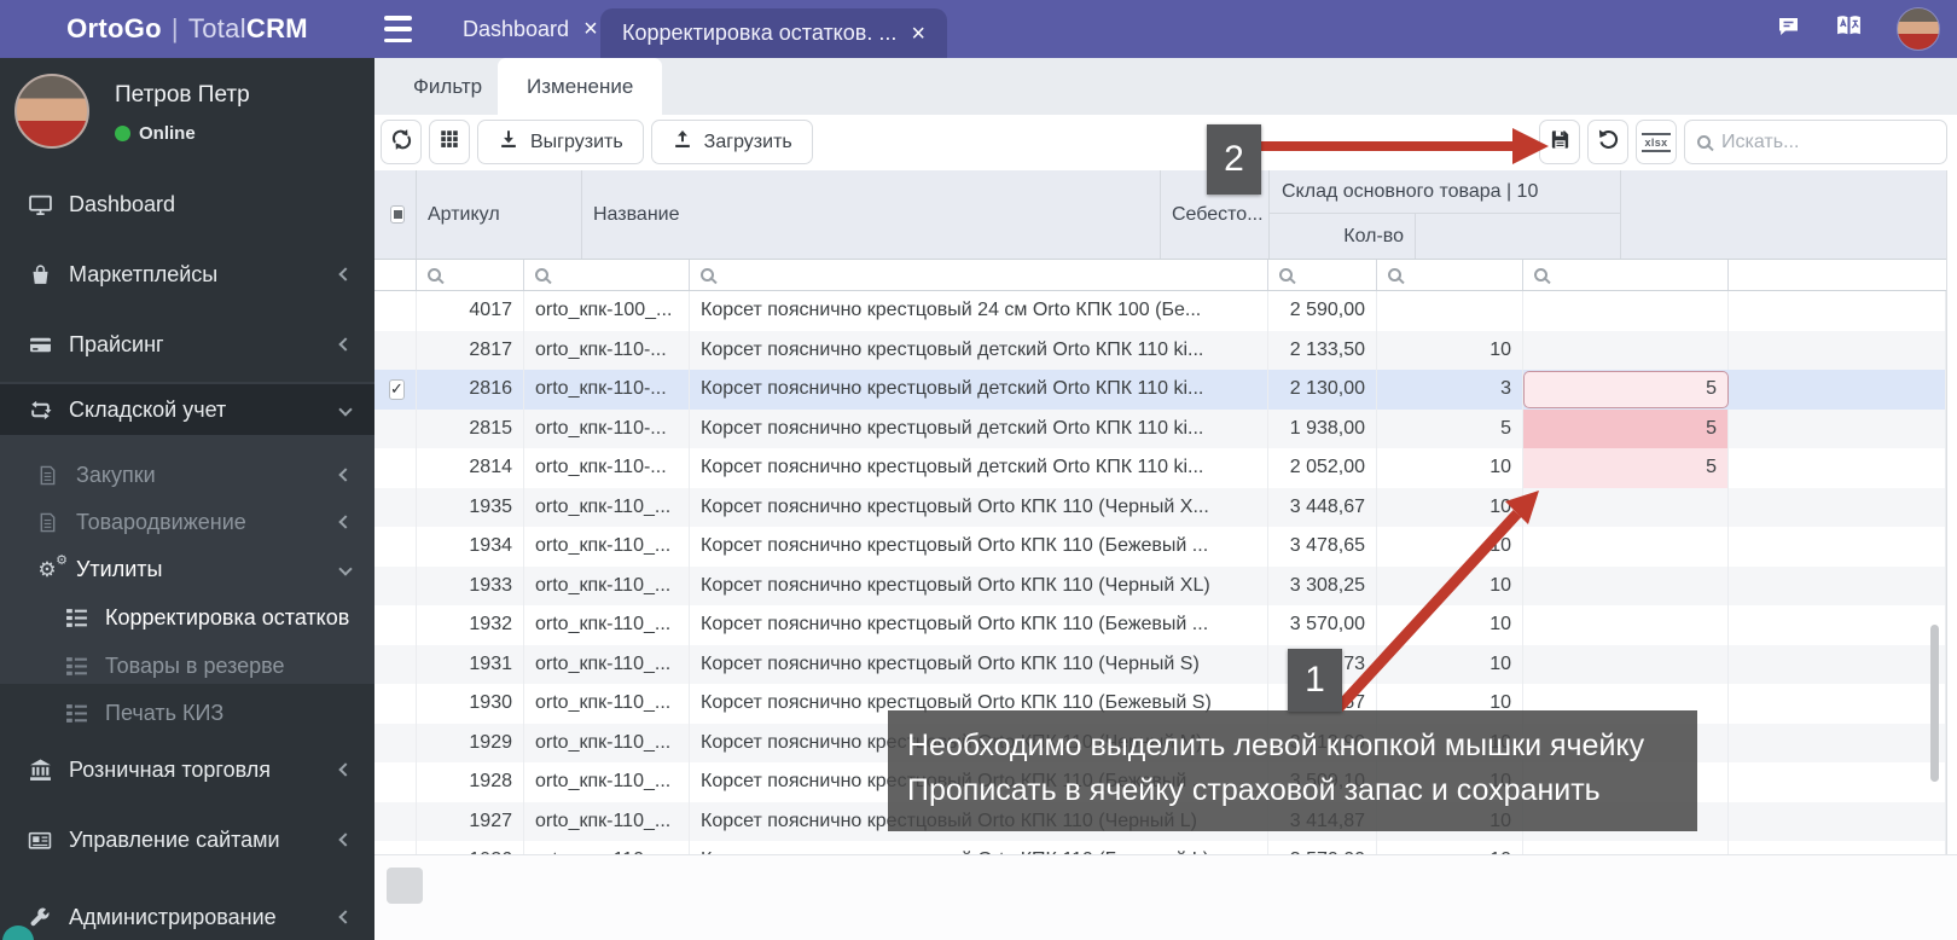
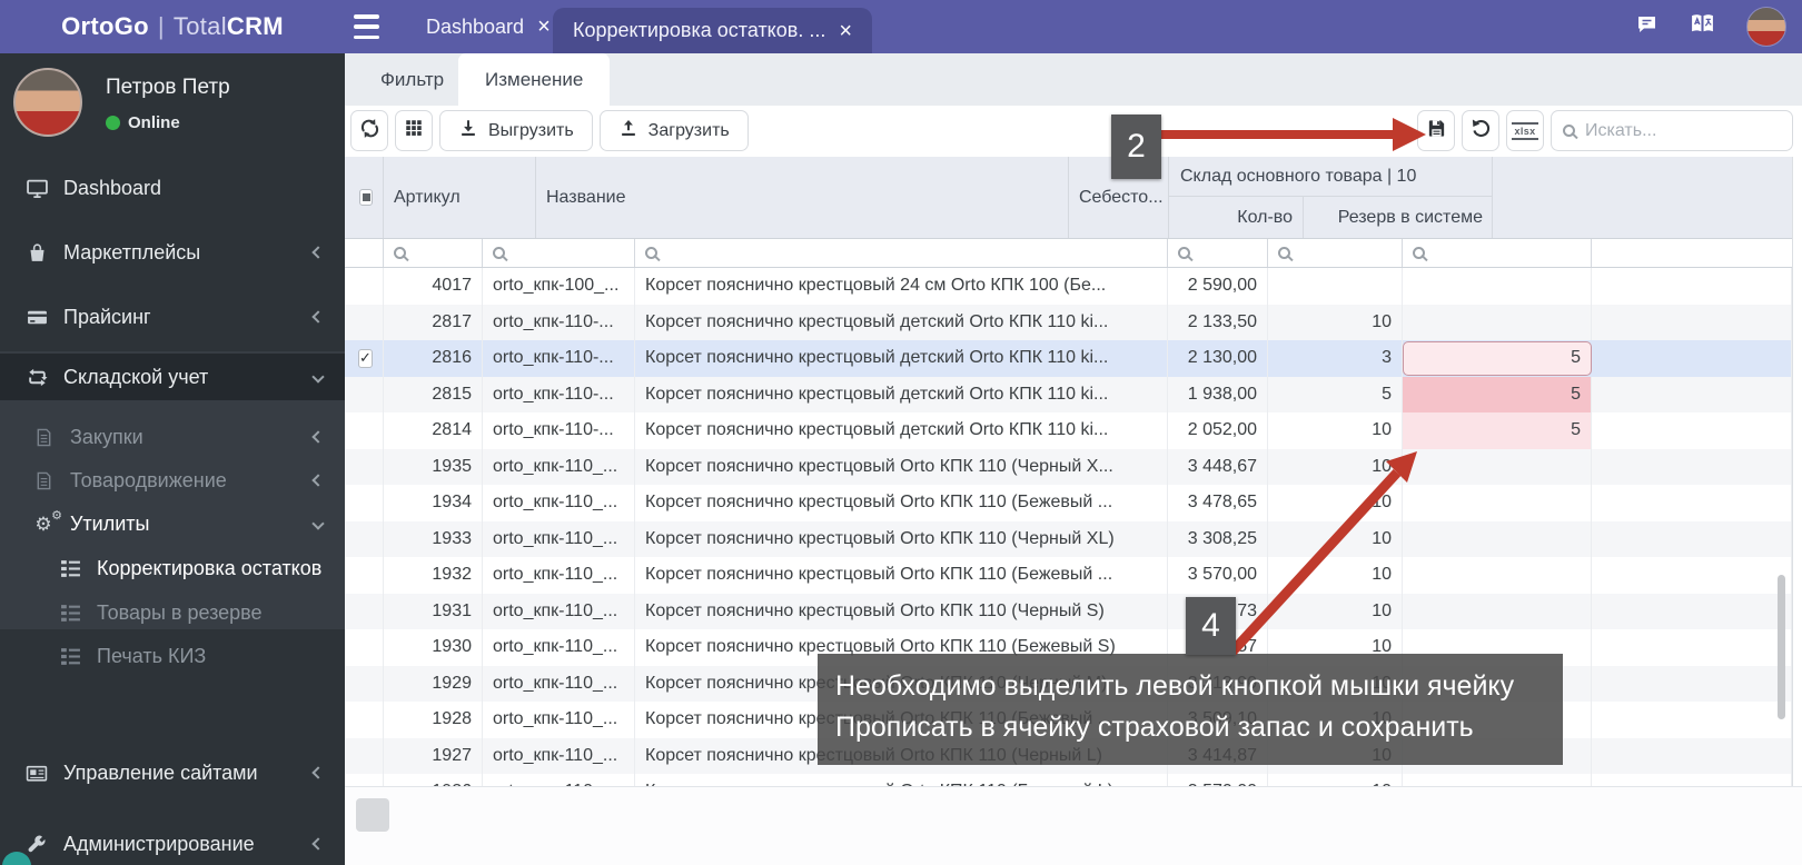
  OrtoGo
  |
  Total
  CRM
  Dashboard
  ×
  Корректировка остатков. ...
  ×
  Петров Петр
  Online
  Dashboard
  Маркетплейсы
  Прайсинг
  Складской учет
  Закупки
  Товародвижение
  ⚙
  ⚙
  Утилиты
  Корректировка остатков
  Товары в резерве
  Печать КИЗ
- Розничная торговля
  Управление сайтами
  Администрирование
  Фильтр
  Изменение
  Выгрузить
  Загрузить
  xlsx
  Искать...
  Артикул
  Название
  Себесто...
  Склад основного товара | 10
  Кол-во
+ Резерв в системе
  4017
  orto_кпк-100_...
  Корсет пояснично крестцовый 24 см Orto КПК 100 (Бе...
  2 590,00
  2817
  orto_кпк-110-...
  Корсет пояснично крестцовый детский Orto КПК 110 ki...
  2 133,50
  10
  ✓
  2816
  orto_кпк-110-...
  Корсет пояснично крестцовый детский Orto КПК 110 ki...
  2 130,00
  3
  5
  2815
  orto_кпк-110-...
  Корсет пояснично крестцовый детский Orto КПК 110 ki...
  1 938,00
  5
  5
  2814
  orto_кпк-110-...
  Корсет пояснично крестцовый детский Orto КПК 110 ki...
  2 052,00
  10
  5
  1935
  orto_кпк-110_...
  Корсет пояснично крестцовый Orto КПК 110 (Черный X...
  3 448,67
  10
  1934
  orto_кпк-110_...
  Корсет пояснично крестцовый Orto КПК 110 (Бежевый ...
  3 478,65
  10
  1933
  orto_кпк-110_...
  Корсет пояснично крестцовый Orto КПК 110 (Черный XL)
  3 308,25
  10
  1932
  orto_кпк-110_...
  Корсет пояснично крестцовый Orto КПК 110 (Бежевый ...
  3 570,00
  10
  1931
  orto_кпк-110_...
  Корсет пояснично крестцовый Orto КПК 110 (Черный S)
  10
  1930
  orto_кпк-110_...
  Корсет пояснично крестцовый Orto КПК 110 (Бежевый S)
  10
  1929
  orto_кпк-110_...
  Корсет пояснично крестцовый Orto КПК 110 (Черный M)
  3 313,90
  10
  1928
  orto_кпк-110_...
  Корсет пояснично крестцовый Orto КПК 110 (Бежевый ...
  3 509,10
  10
  1927
  orto_кпк-110_...
  Корсет пояснично крестцовый Orto КПК 110 (Черный L)
  3 414,87
  10
  Необходимо выделить левой кнопкой мышки ячейку
  Прописать в ячейку страховой запас и сохранить
  2
- 1
+ 4
